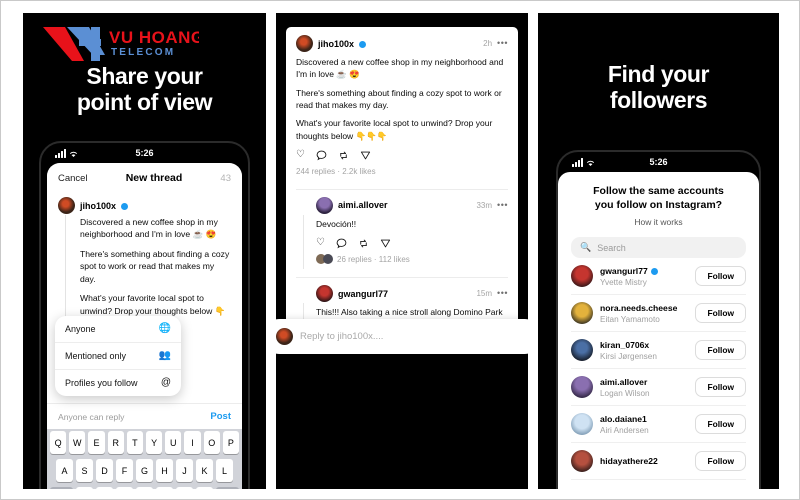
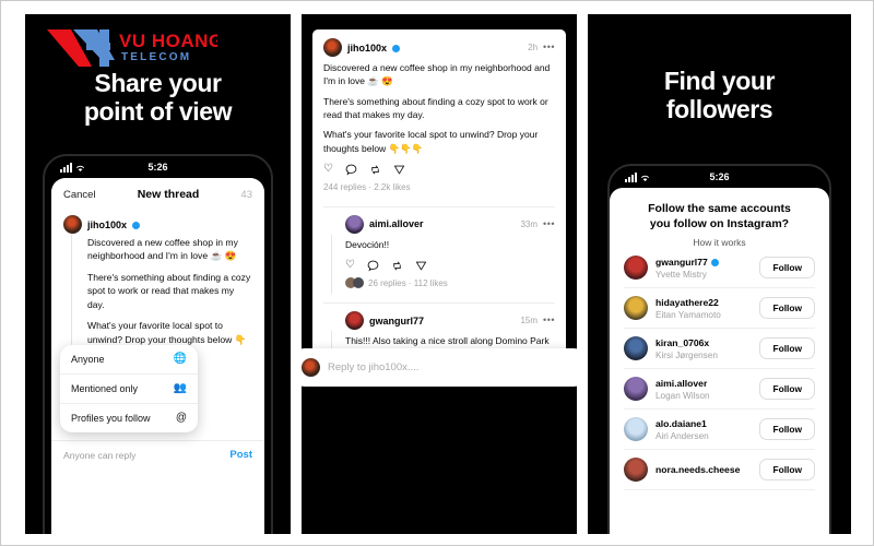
  VU HOANG
  TELECOM
  Share your
  point of view
  5:26
  Cancel
  New thread
  43
  jiho100x
  Discovered a new coffee shop in my neighborhood and I'm in love ☕ 😍
  There's something about finding a cozy spot to work or read that makes my day.
  What's your favorite local spot to unwind? Drop your thoughts below 👇
  Anyone
  🌐
  Mentioned only
  👥
  Profiles you follow
  @
  Anyone can reply
  Post
- Q
- W
- E
- R
- T
- Y
- U
- I
- O
- P
- A
- S
- D
- F
- G
- H
- J
- K
- L
  jiho100x
  2h
  •••
  Discovered a new coffee shop in my neighborhood and I'm in love ☕ 😍
  There's something about finding a cozy spot to work or read that makes my day.
  What's your favorite local spot to unwind? Drop your thoughts below 👇👇👇
  ♡
  244 replies · 2.2k likes
  aimi.allover
  33m
  •••
  Devoción!!
  ♡
  26 replies · 112 likes
  gwangurl77
  15m
  •••
  This!!! Also taking a nice stroll along Domino Park
  Reply to jiho100x....
  Find your
  followers
  5:26
  Follow the same accounts
  you follow on Instagram?
  How it works
- 🔍
- Search
  gwangurl77
  Yvette Mistry
  Follow
- nora.needs.cheese
+ hidayathere22
  Eitan Yamamoto
  Follow
  kiran_0706x
  Kirsi Jørgensen
  Follow
  aimi.allover
  Logan Wilson
  Follow
  alo.daiane1
  Airi Andersen
  Follow
- hidayathere22
+ nora.needs.cheese
  Follow
